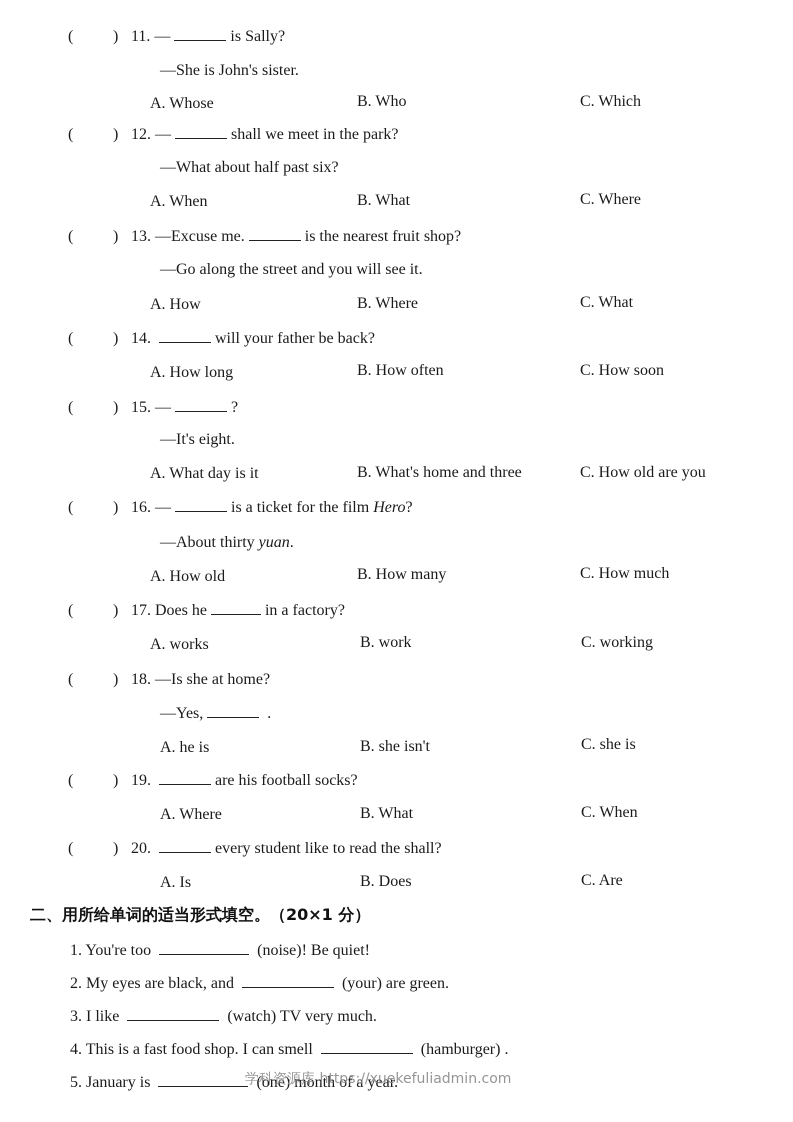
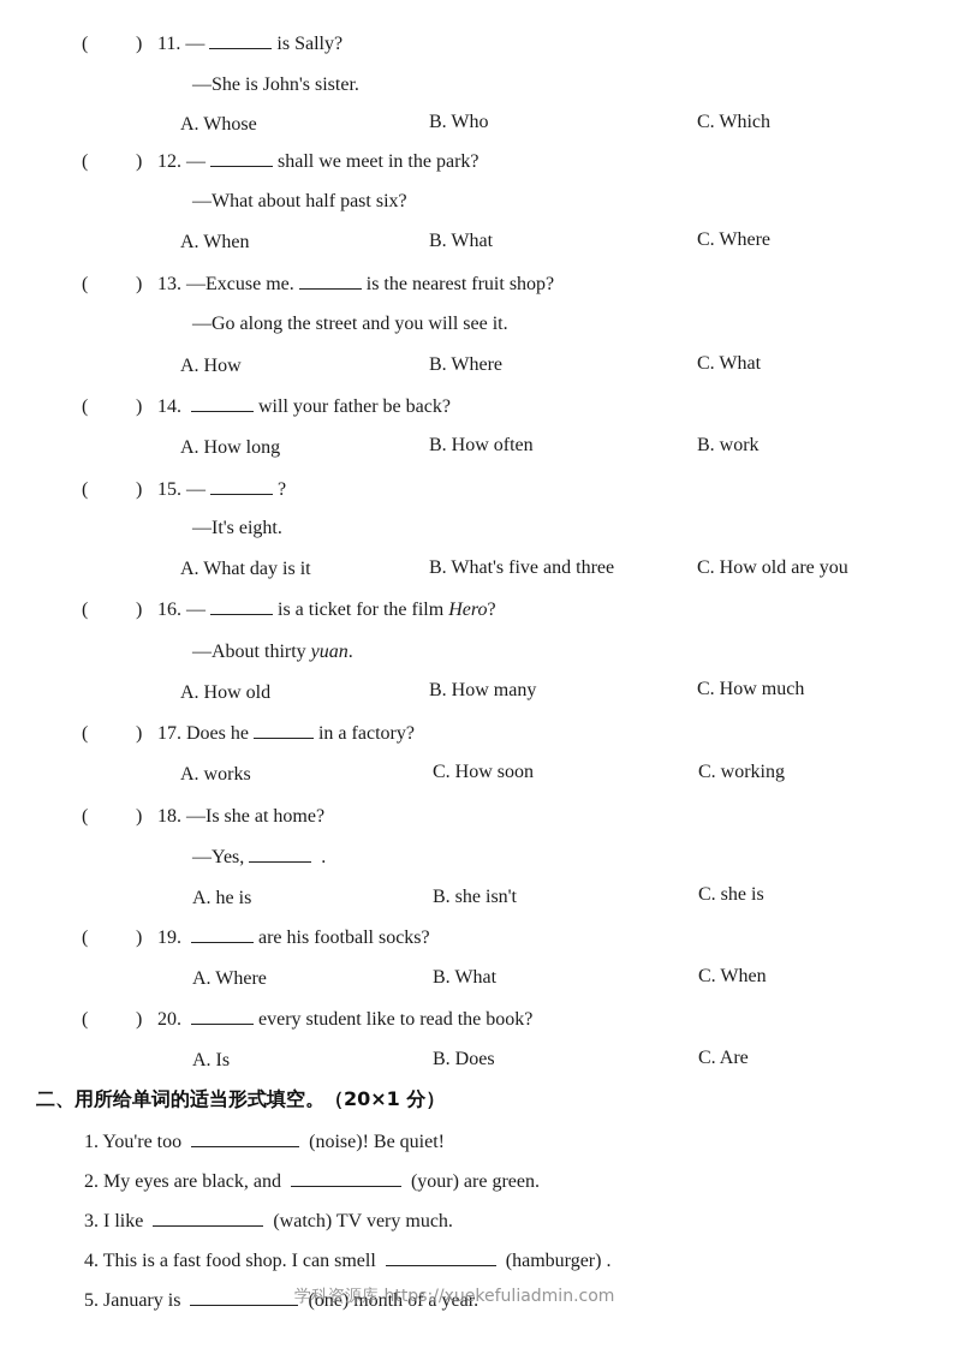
  (
  )
  11. — is Sally?
  —She is John's sister.
  A. Whose
  B. Who
  C. Which
  (
  )
  12. — shall we meet in the park?
  —What about half past six?
  A. When
  B. What
  C. Where
  (
  )
  13. —Excuse me. is the nearest fruit shop?
  —Go along the street and you will see it.
  A. How
  B. Where
  C. What
  (
  )
  14. will your father be back?
  A. How long
  B. How often
- C. How soon
+ B. work
  (
  )
  15. — ?
  —It's eight.
  A. What day is it
- B. What's home and three
+ B. What's five and three
  C. How old are you
  (
  )
  16. — is a ticket for the film Hero?
  —About thirty yuan.
  A. How old
  B. How many
  C. How much
  (
  )
  17. Does he in a factory?
  A. works
- B. work
+ C. How soon
  C. working
  (
  )
  18. —Is she at home?
  —Yes, .
  A. he is
  B. she isn't
  C. she is
  (
  )
  19. are his football socks?
  A. Where
  B. What
  C. When
  (
  )
- 20. every student like to read the shall?
+ 20. every student like to read the book?
  A. Is
  B. Does
  C. Are
  二、用所给单词的适当形式填空。（20×1 分）
  1. You're too (noise)! Be quiet!
  2. My eyes are black, and (your) are green.
  3. I like (watch) TV very much.
  4. This is a fast food shop. I can smell (hamburger) .
  5. January is (one) month of a year.
  学科资源库 https://xuekefuliadmin.com
